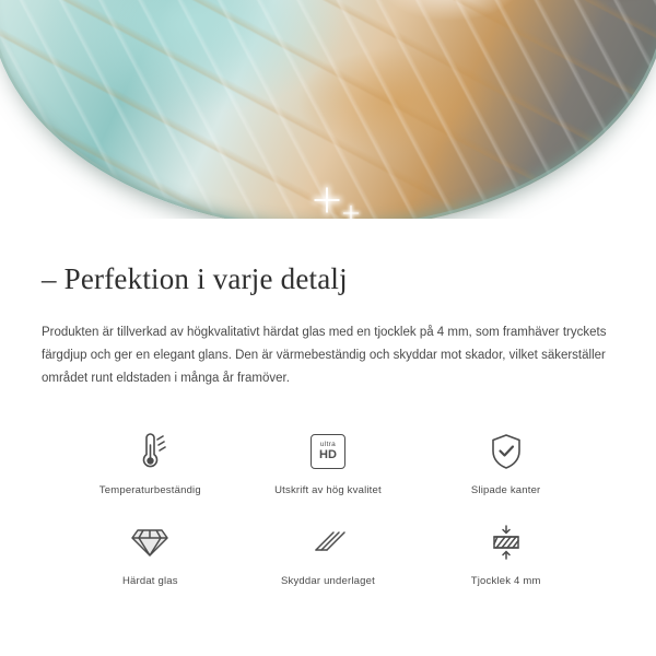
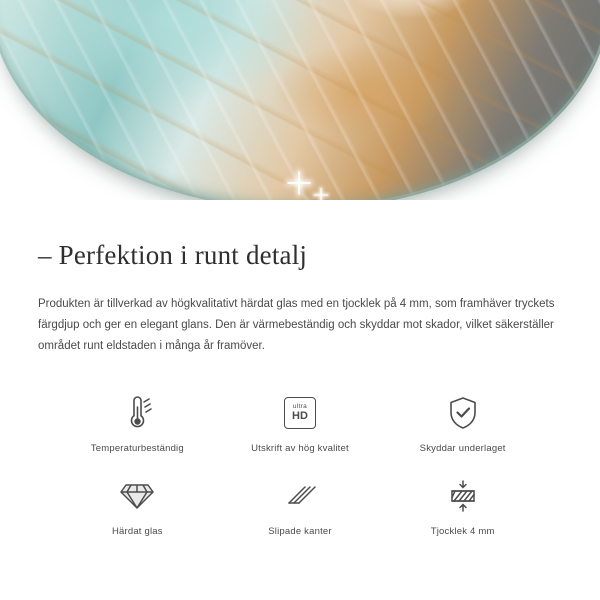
- – Perfektion i varje detalj
+ – Perfektion i runt detalj
  Produkten är tillverkad av högkvalitativt härdat glas med en tjocklek på 4 mm, som framhäver tryckets färgdjup och ger en elegant glans. Den är värmebeständig och skyddar mot skador, vilket säkerställer området runt eldstaden i många år framöver.
  Temperaturbeständig
  HD
  Utskrift av hög kvalitet
- Slipade kanter
+ Skyddar underlaget
  Härdat glas
- Skyddar underlaget
+ Slipade kanter
  Tjocklek 4 mm
